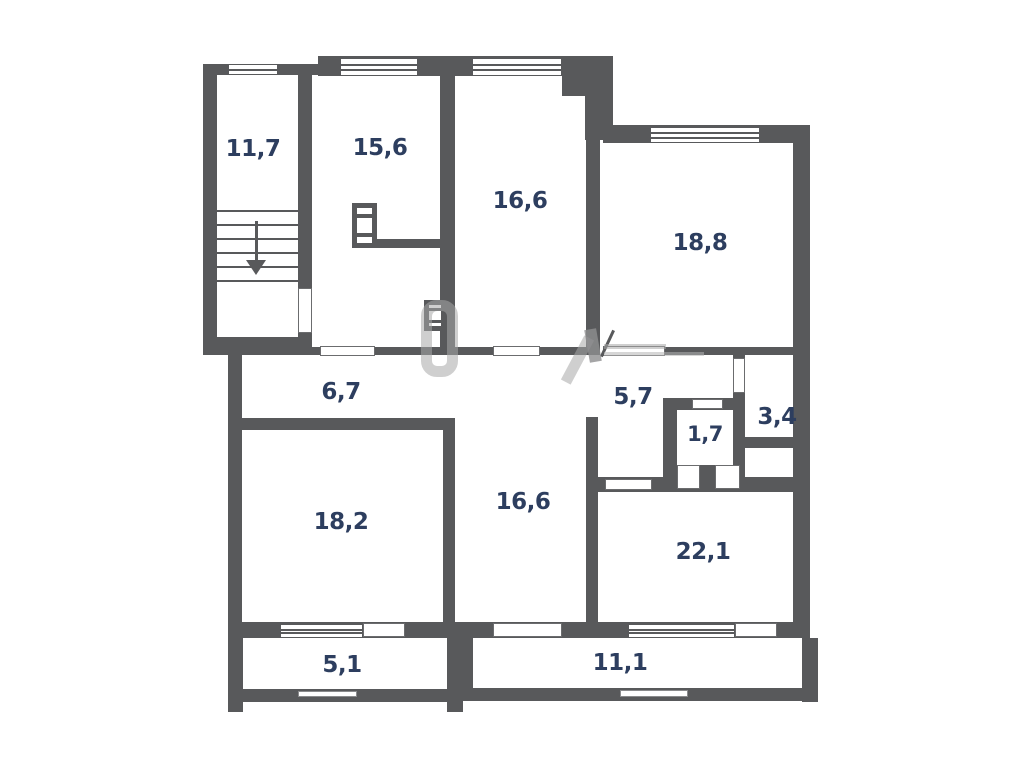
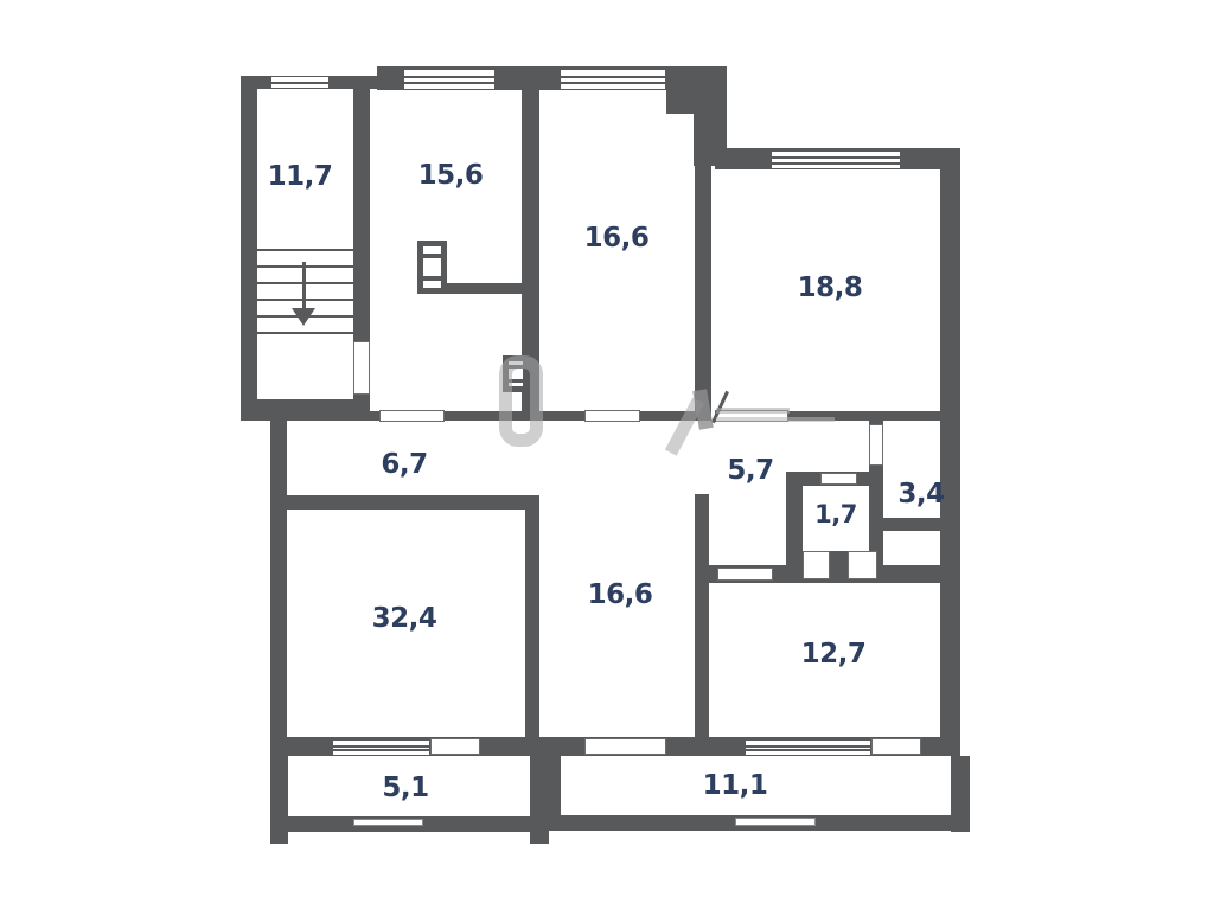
  11,7
  15,6
  16,6
  18,8
  6,7
  5,7
  1,7
  3,4
- 18,2
+ 32,4
  16,6
- 22,1
+ 12,7
  5,1
  11,1
